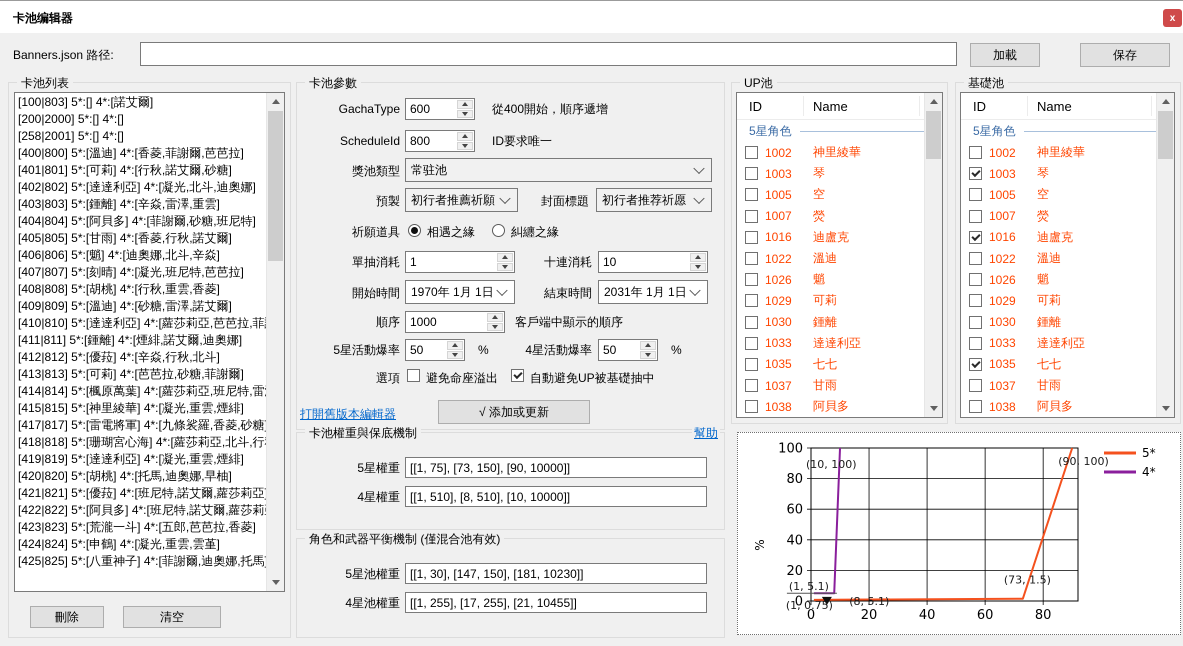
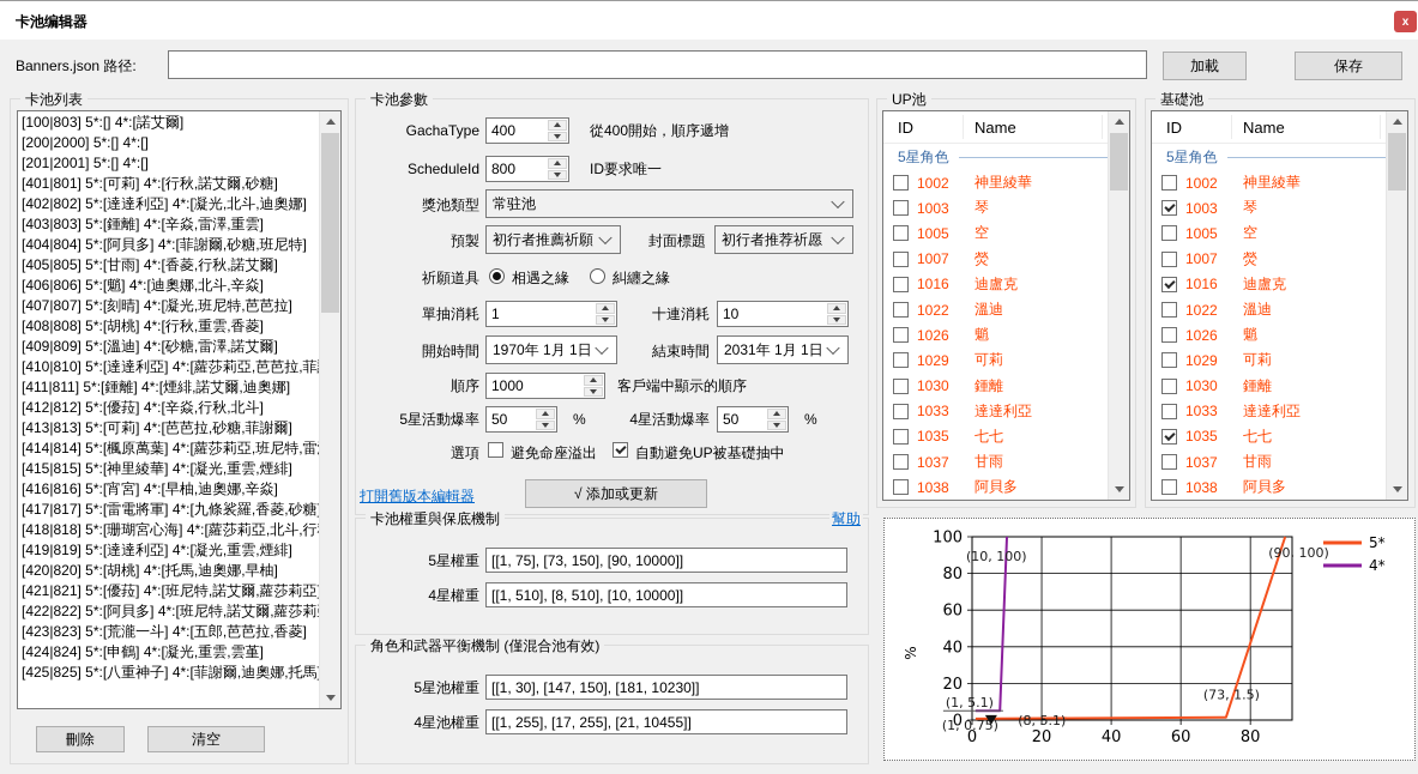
  卡池编辑器
  x
  Banners.json 路径:
  加載
  保存
  卡池列表
  [100|803] 5*:[] 4*:[諾艾爾]
  [200|2000] 5*:[] 4*:[]
- [258|2001] 5*:[] 4*:[]
+ [201|2001] 5*:[] 4*:[]
- [400|800] 5*:[溫迪] 4*:[香菱,菲謝爾,芭芭拉]
  [401|801] 5*:[可莉] 4*:[行秋,諾艾爾,砂糖]
  [402|802] 5*:[達達利亞] 4*:[凝光,北斗,迪奧娜]
  [403|803] 5*:[鍾離] 4*:[辛焱,雷澤,重雲]
  [404|804] 5*:[阿貝多] 4*:[菲謝爾,砂糖,班尼特]
  [405|805] 5*:[甘雨] 4*:[香菱,行秋,諾艾爾]
  [406|806] 5*:[魈] 4*:[迪奧娜,北斗,辛焱]
  [407|807] 5*:[刻晴] 4*:[凝光,班尼特,芭芭拉]
  [408|808] 5*:[胡桃] 4*:[行秋,重雲,香菱]
  [409|809] 5*:[溫迪] 4*:[砂糖,雷澤,諾艾爾]
  [410|810] 5*:[達達利亞] 4*:[蘿莎莉亞,芭芭拉,菲
  [411|811] 5*:[鍾離] 4*:[煙緋,諾艾爾,迪奧娜]
  [412|812] 5*:[優菈] 4*:[辛焱,行秋,北斗]
  [413|813] 5*:[可莉] 4*:[芭芭拉,砂糖,菲謝爾]
  [414|814] 5*:[楓原萬葉] 4*:[蘿莎莉亞,班尼特,雷
  [415|815] 5*:[神里綾華] 4*:[凝光,重雲,煙緋]
+ [416|816] 5*:[宵宮] 4*:[早柚,迪奧娜,辛焱]
  [417|817] 5*:[雷電將軍] 4*:[九條裟羅,香菱,砂糖
  [418|818] 5*:[珊瑚宮心海] 4*:[蘿莎莉亞,北斗,行
  [419|819] 5*:[達達利亞] 4*:[凝光,重雲,煙緋]
  [420|820] 5*:[胡桃] 4*:[托馬,迪奧娜,早柚]
  [421|821] 5*:[優菈] 4*:[班尼特,諾艾爾,蘿莎莉亞
  [422|822] 5*:[阿貝多] 4*:[班尼特,諾艾爾,蘿莎莉
  [423|823] 5*:[荒瀧一斗] 4*:[五郎,芭芭拉,香菱]
  [424|824] 5*:[申鶴] 4*:[凝光,重雲,雲堇]
  [425|825] 5*:[八重神子] 4*:[菲謝爾,迪奧娜,托馬
  刪除
  清空
  卡池參數
  GachaType
- 600
+ 400
  從400開始，順序遞增
  ScheduleId
  800
  ID要求唯一
  獎池類型
  常驻池
  預製
  初行者推薦祈願
  封面標題
  初行者推荐祈愿
  祈願道具
  相遇之緣
  糾纏之緣
  單抽消耗
  1
  十連消耗
  10
  開始時間
  1970年 1月 1日
  結束時間
  2031年 1月 1日
  順序
  1000
  客戶端中顯示的順序
  5星活動爆率
  50
  %
  4星活動爆率
  50
  %
  選項
  避免命座溢出
  自動避免UP被基礎抽中
  打開舊版本編輯器
  √ 添加或更新
  卡池權重與保底機制
  幫助
  5星權重
  [[1, 75], [73, 150], [90, 10000]]
  4星權重
  [[1, 510], [8, 510], [10, 10000]]
  角色和武器平衡機制 (僅混合池有效)
  5星池權重
  [[1, 30], [147, 150], [181, 10230]]
  4星池權重
  [[1, 255], [17, 255], [21, 10455]]
  UP池
  ID
  Name
  5星角色
  1002
  神里綾華
  1003
  琴
  1005
  空
  1007
  熒
  1016
  迪盧克
  1022
  溫迪
  1026
  魈
  1029
  可莉
  1030
  鍾離
  1033
  達達利亞
  1035
  七七
  1037
  甘雨
  1038
  阿貝多
  基礎池
  ID
  Name
  5星角色
  1002
  神里綾華
  1003
  琴
  1005
  空
  1007
  熒
  1016
  迪盧克
  1022
  溫迪
  1026
  魈
  1029
  可莉
  1030
  鍾離
  1033
  達達利亞
  1035
  七七
  1037
  甘雨
  1038
  阿貝多
  0
  20
  40
  60
  80
  100
  0
  20
  40
  60
  80
  5*
  4*
  (10, 100)
  (90, 100)
  (1, 5.1)
  (1, 0.75)
  (8, 5.1)
  (73, 1.5)
